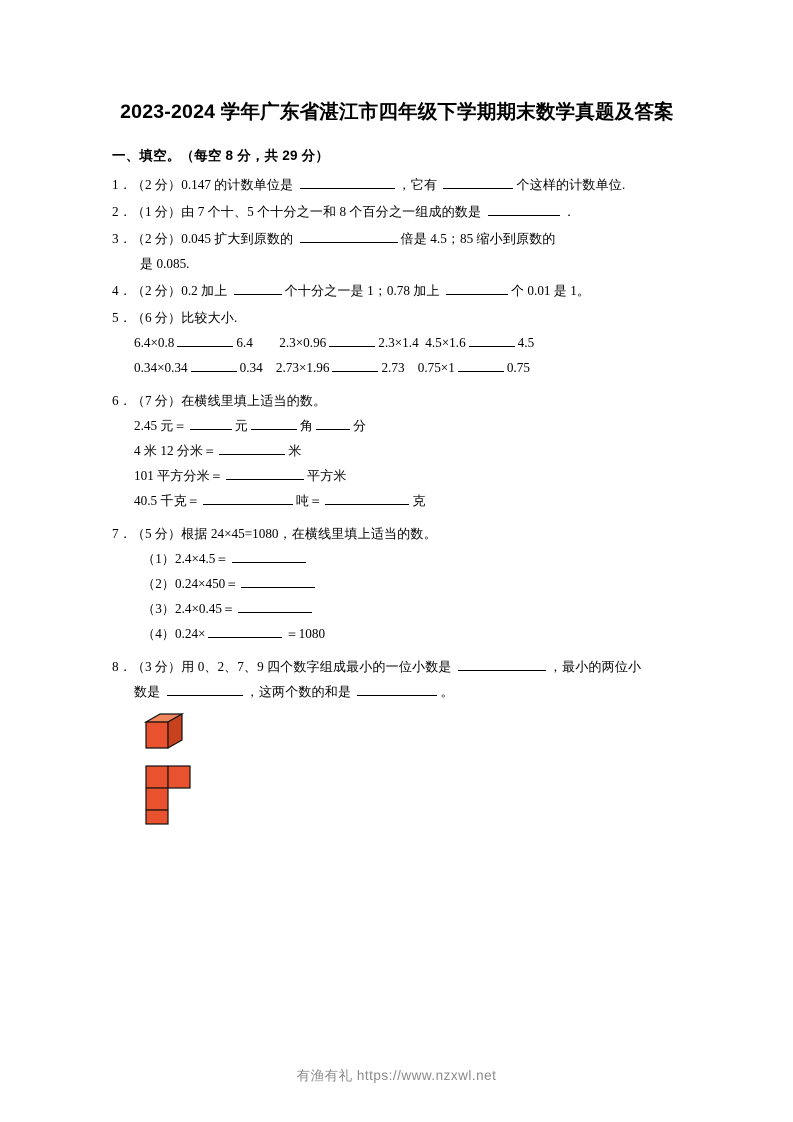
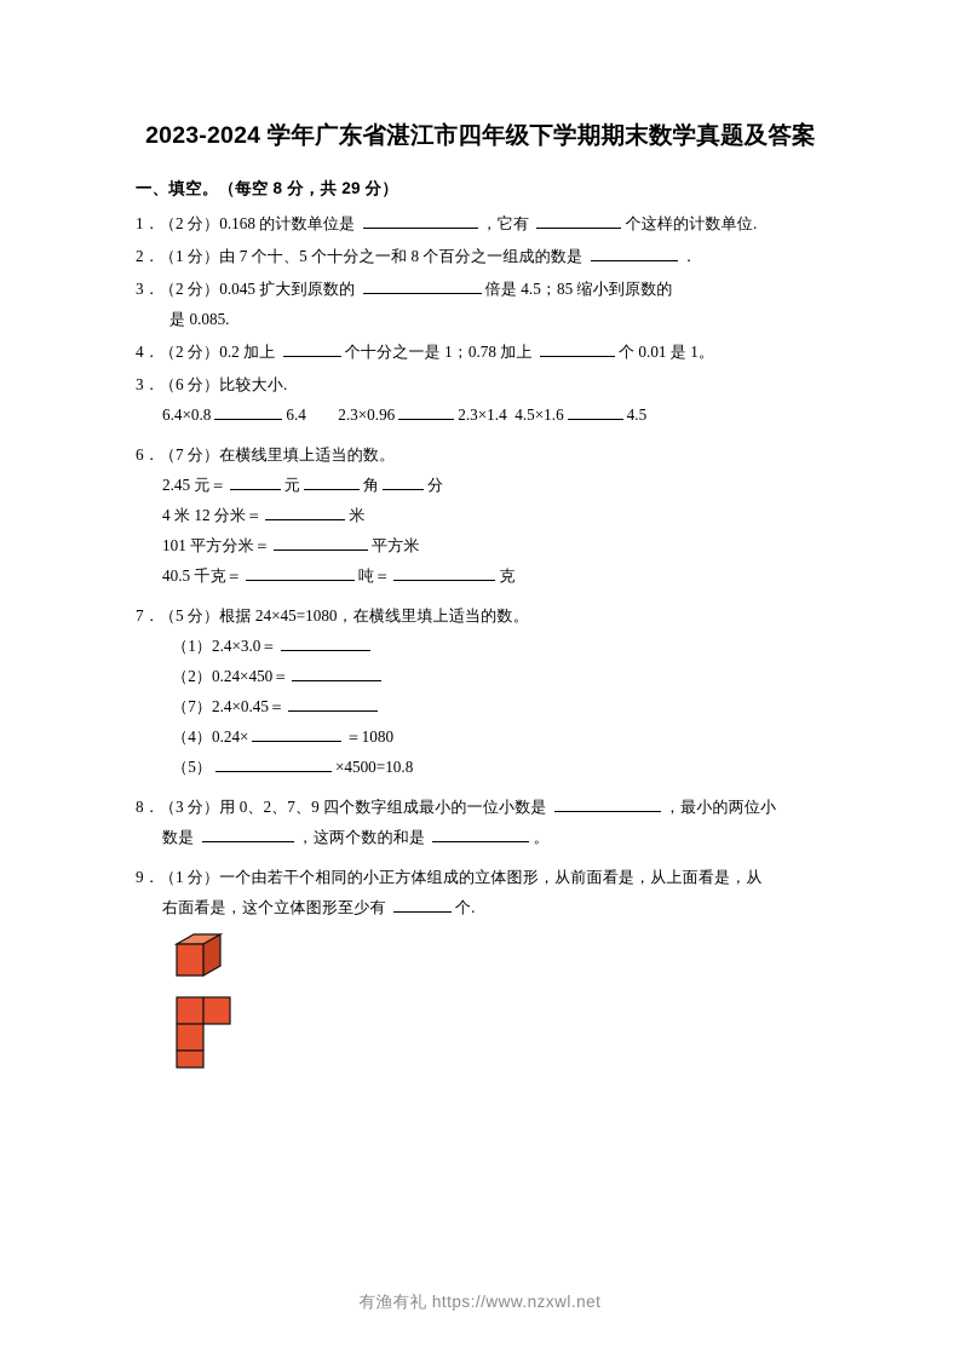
  2023-2024 学年广东省湛江市四年级下学期期末数学真题及答案
  一、填空。（每空 8 分，共 29 分）
- 1．（2 分）0.147 的计数单位是 ，它有 个这样的计数单位.
+ 1．（2 分）0.168 的计数单位是 ，它有 个这样的计数单位.
  2．（1 分）由 7 个十、5 个十分之一和 8 个百分之一组成的数是 ．
  3．（2 分）0.045 扩大到原数的 倍是 4.5；85 缩小到原数的
  是 0.085.
  4．（2 分）0.2 加上 个十分之一是 1；0.78 加上 个 0.01 是 1。
- 5．（6 分）比较大小.
+ 3．（6 分）比较大小.
  6.4×0.8 6.4 2.3×0.96 2.3×1.4 4.5×1.6 4.5
- 0.34×0.34 0.34 2.73×1.96 2.73 0.75×1 0.75
  6．（7 分）在横线里填上适当的数。
  2.45 元＝ 元 角 分
  4 米 12 分米＝ 米
  101 平方分米＝ 平方米
  40.5 千克＝ 吨＝ 克
  7．（5 分）根据 24×45=1080，在横线里填上适当的数。
- （1）2.4×4.5＝
+ （1）2.4×3.0＝
  （2）0.24×450＝
- （3）2.4×0.45＝
+ （7）2.4×0.45＝
  （4）0.24× ＝1080
+ （5） ×4500=10.8
  8．（3 分）用 0、2、7、9 四个数字组成最小的一位小数是 ，最小的两位小
  数是 ，这两个数的和是 。
+ 9．（1 分）一个由若干个相同的小正方体组成的立体图形，从前面看是，从上面看是，从
+ 右面看是，这个立体图形至少有 个.
  有渔有礼 https://www.nzxwl.net
